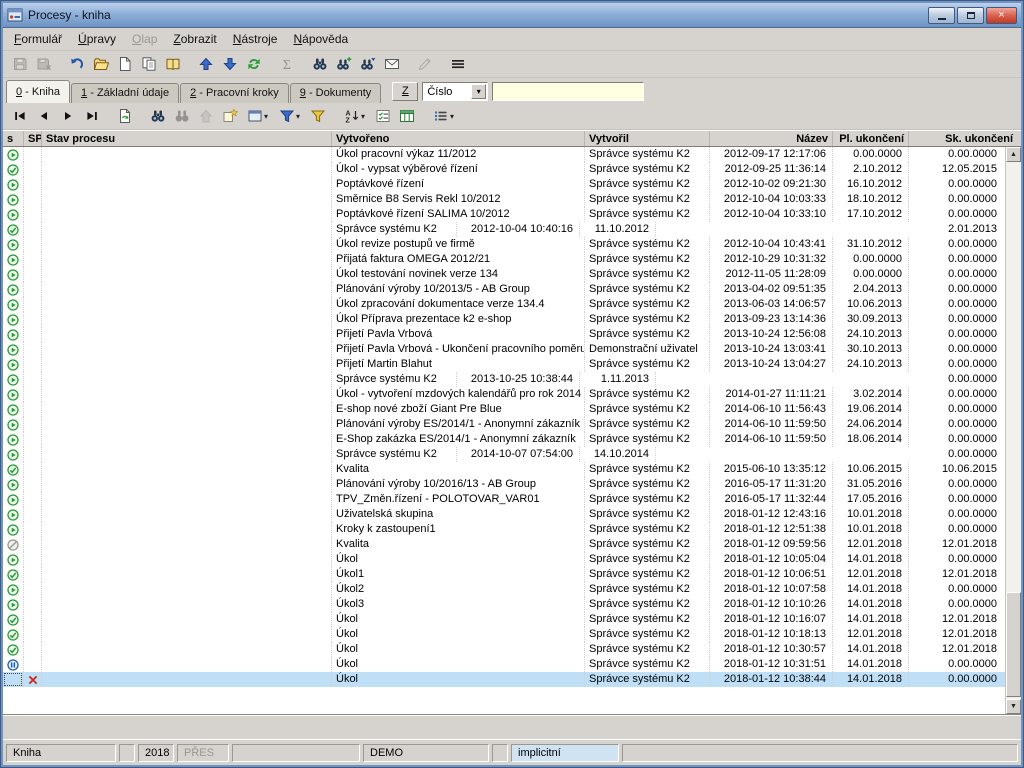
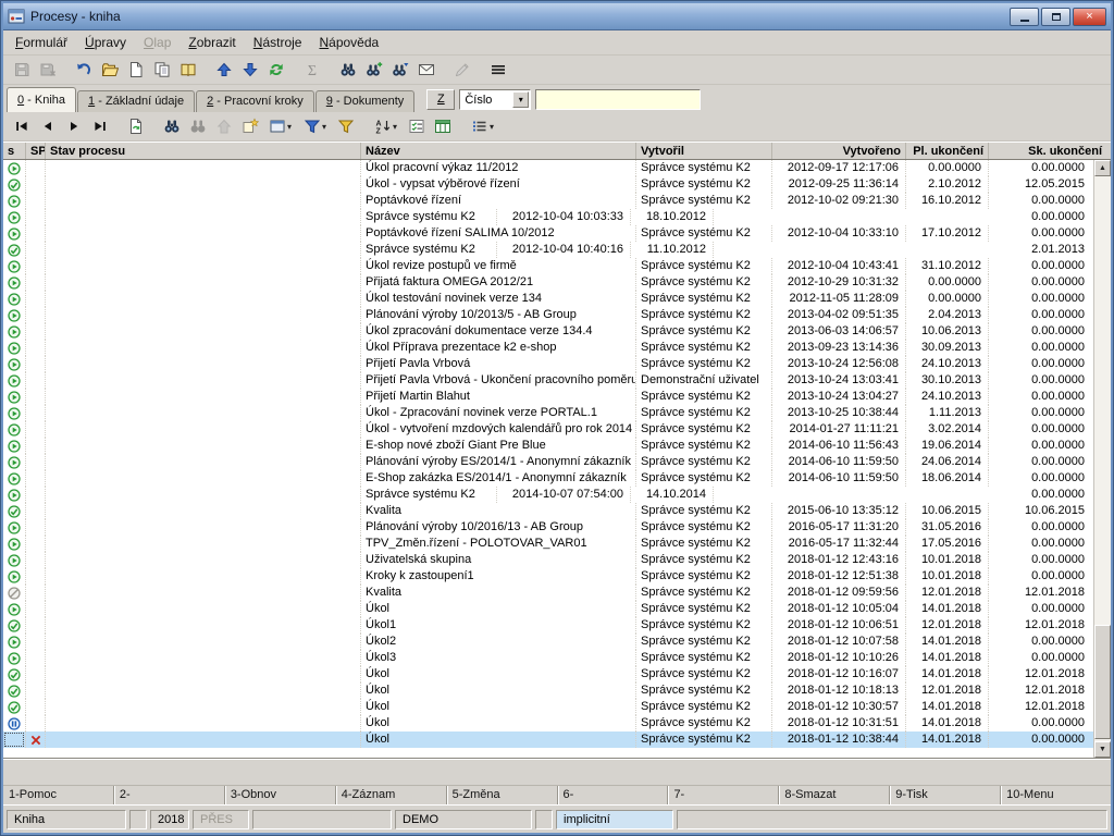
  Procesy - kniha
  ×
  Formulář
  Úpravy
  Olap
  Zobrazit
  Nástroje
  Nápověda
  Σ
  0 - Kniha
  1 - Základní údaje
  2 - Pracovní kroky
  9 - Dokumenty
  Z
  Číslo
  ▾
  ▾
  ▾
  ▾
  ▾
  s
  SP
  Stav procesu
- Vytvořeno
+ Název
  Vytvořil
- Název
+ Vytvořeno
  Pl. ukončení
  Sk. ukončení
  Úkol pracovní výkaz 11/2012
  Správce systému K2
  2012-09-17 12:17:06
  0.00.0000
  0.00.0000
  Úkol - vypsat výběrové řízení
  Správce systému K2
  2012-09-25 11:36:14
  2.10.2012
  12.05.2015
  Poptávkové řízení
  Správce systému K2
  2012-10-02 09:21:30
  16.10.2012
  0.00.0000
- Směrnice B8 Servis Rekl 10/2012
  Správce systému K2
  2012-10-04 10:03:33
  18.10.2012
  0.00.0000
  Poptávkové řízení SALIMA 10/2012
  Správce systému K2
  2012-10-04 10:33:10
  17.10.2012
  0.00.0000
  Správce systému K2
  2012-10-04 10:40:16
  11.10.2012
  2.01.2013
  Úkol revize postupů ve firmě
  Správce systému K2
  2012-10-04 10:43:41
  31.10.2012
  0.00.0000
  Přijatá faktura OMEGA 2012/21
  Správce systému K2
  2012-10-29 10:31:32
  0.00.0000
  0.00.0000
  Úkol testování novinek verze 134
  Správce systému K2
  2012-11-05 11:28:09
  0.00.0000
  0.00.0000
  Plánování výroby 10/2013/5 - AB Group
  Správce systému K2
  2013-04-02 09:51:35
  2.04.2013
  0.00.0000
  Úkol zpracování dokumentace verze 134.4
  Správce systému K2
  2013-06-03 14:06:57
  10.06.2013
  0.00.0000
  Úkol Příprava prezentace k2 e-shop
  Správce systému K2
  2013-09-23 13:14:36
  30.09.2013
  0.00.0000
  Přijetí Pavla Vrbová
  Správce systému K2
  2013-10-24 12:56:08
  24.10.2013
  0.00.0000
  Přijetí Pavla Vrbová - Ukončení pracovního poměru
  Demonstrační uživatel
  2013-10-24 13:03:41
  30.10.2013
  0.00.0000
  Přijetí Martin Blahut
  Správce systému K2
  2013-10-24 13:04:27
  24.10.2013
  0.00.0000
+ Úkol - Zpracování novinek verze PORTAL.1
  Správce systému K2
  2013-10-25 10:38:44
  1.11.2013
  0.00.0000
  Úkol - vytvoření mzdových kalendářů pro rok 2014
  Správce systému K2
  2014-01-27 11:11:21
  3.02.2014
  0.00.0000
  E-shop nové zboží Giant Pre Blue
  Správce systému K2
  2014-06-10 11:56:43
  19.06.2014
  0.00.0000
  Plánování výroby ES/2014/1 - Anonymní zákazník
  Správce systému K2
  2014-06-10 11:59:50
  24.06.2014
  0.00.0000
  E-Shop zakázka ES/2014/1 - Anonymní zákazník
  Správce systému K2
  2014-06-10 11:59:50
  18.06.2014
  0.00.0000
  Správce systému K2
  2014-10-07 07:54:00
  14.10.2014
  0.00.0000
  Kvalita
  Správce systému K2
  2015-06-10 13:35:12
  10.06.2015
  10.06.2015
  Plánování výroby 10/2016/13 - AB Group
  Správce systému K2
  2016-05-17 11:31:20
  31.05.2016
  0.00.0000
  TPV_Změn.řízení - POLOTOVAR_VAR01
  Správce systému K2
  2016-05-17 11:32:44
  17.05.2016
  0.00.0000
  Uživatelská skupina
  Správce systému K2
  2018-01-12 12:43:16
  10.01.2018
  0.00.0000
  Kroky k zastoupení1
  Správce systému K2
  2018-01-12 12:51:38
  10.01.2018
  0.00.0000
  Kvalita
  Správce systému K2
  2018-01-12 09:59:56
  12.01.2018
  12.01.2018
  Úkol
  Správce systému K2
  2018-01-12 10:05:04
  14.01.2018
  0.00.0000
  Úkol1
  Správce systému K2
  2018-01-12 10:06:51
  12.01.2018
  12.01.2018
  Úkol2
  Správce systému K2
  2018-01-12 10:07:58
  14.01.2018
  0.00.0000
  Úkol3
  Správce systému K2
  2018-01-12 10:10:26
  14.01.2018
  0.00.0000
  Úkol
  Správce systému K2
  2018-01-12 10:16:07
  14.01.2018
  12.01.2018
  Úkol
  Správce systému K2
  2018-01-12 10:18:13
  12.01.2018
  12.01.2018
  Úkol
  Správce systému K2
  2018-01-12 10:30:57
  14.01.2018
  12.01.2018
  Úkol
  Správce systému K2
  2018-01-12 10:31:51
  14.01.2018
  0.00.0000
  Úkol
  Správce systému K2
  2018-01-12 10:38:44
  14.01.2018
  0.00.0000
+ 1-Pomoc
+ 2-
+ 3-Obnov
+ 4-Záznam
+ 5-Změna
+ 6-
+ 7-
+ 8-Smazat
+ 9-Tisk
+ 10-Menu
  Kniha
  2018
  PŘES
  DEMO
  implicitní
